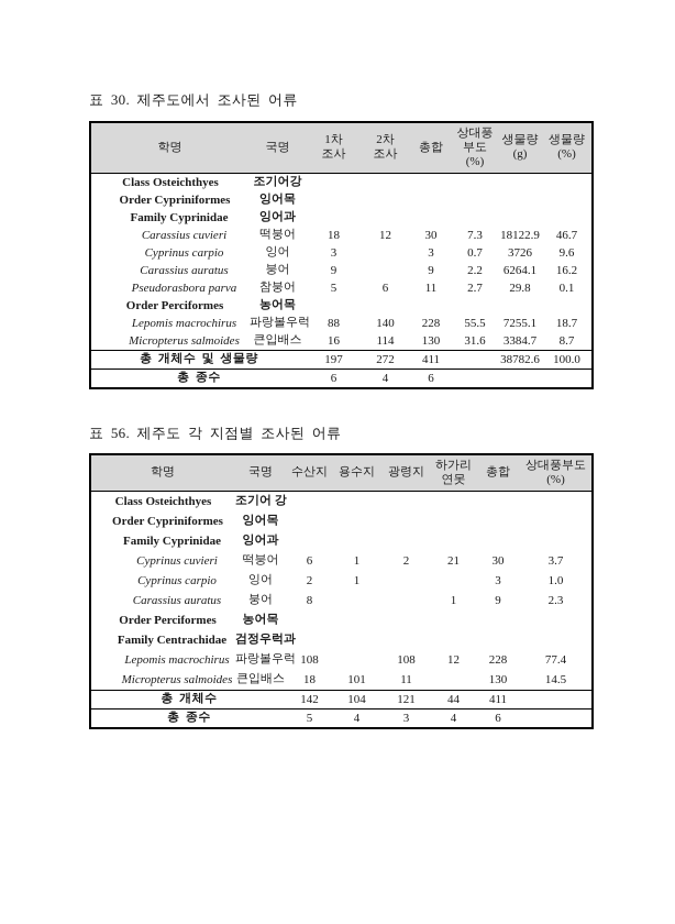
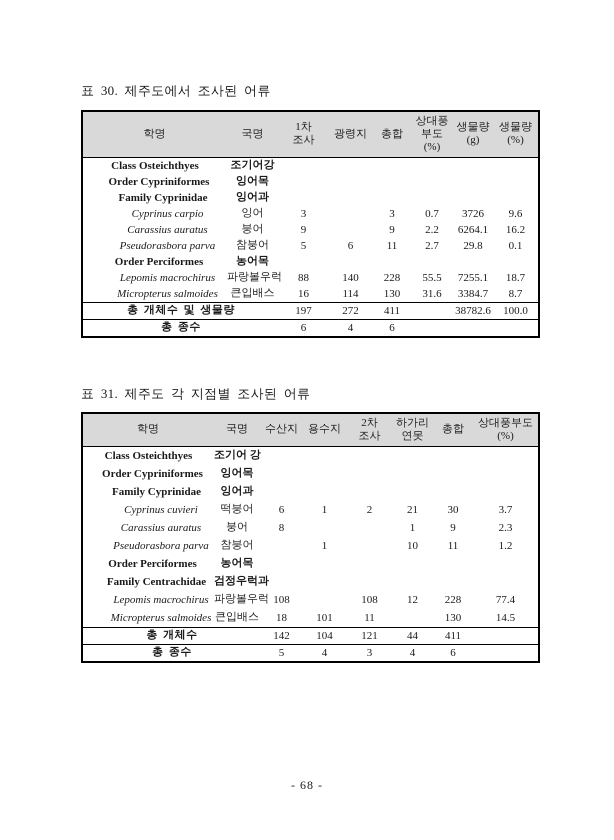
  표 30. 제주도에서 조사된 어류
- 학명	국명	1차 조사	2차 조사	총합	상대풍 부도 (%)	생물량 (g)	생물량 (%)
+ 학명	국명	1차 조사	광령지	총합	상대풍 부도 (%)	생물량 (g)	생물량 (%)
  Class Osteichthyes	조기어강
  Order Cypriniformes	잉어목
  Family Cyprinidae	잉어과
- Carassius cuvieri	떡붕어	18	12	30	7.3	18122.9	46.7
  Cyprinus carpio	잉어	3		3	0.7	3726	9.6
  Carassius auratus	붕어	9		9	2.2	6264.1	16.2
  Pseudorasbora parva	참붕어	5	6	11	2.7	29.8	0.1
  Order Perciformes	농어목
  Lepomis macrochirus	파랑볼우럭	88	140	228	55.5	7255.1	18.7
  Micropterus salmoides	큰입배스	16	114	130	31.6	3384.7	8.7
  총 개체수 및 생물량	197	272	411		38782.6	100.0
  총 종수	6	4	6
- 표 56. 제주도 각 지점별 조사된 어류
+ 표 31. 제주도 각 지점별 조사된 어류
- 학명	국명	수산지	용수지	광령지	하가리 연못	총합	상대풍부도 (%)
+ 학명	국명	수산지	용수지	2차 조사	하가리 연못	총합	상대풍부도 (%)
  Class Osteichthyes	조기어 강
  Order Cypriniformes	잉어목
  Family Cyprinidae	잉어과
  Cyprinus cuvieri	떡붕어	6	1	2	21	30	3.7
- Cyprinus carpio	잉어	2	1			3	1.0
  Carassius auratus	붕어	8			1	9	2.3
+ Pseudorasbora parva	참붕어		1		10	11	1.2
  Order Perciformes	농어목
  Family Centrachidae	검정우럭과
  Lepomis macrochirus	파랑볼우럭	108		108	12	228	77.4
  Micropterus salmoides	큰입배스	18	101	11		130	14.5
  총 개체수	142	104	121	44	411
  총 종수	5	4	3	4	6
+ - 68 -
